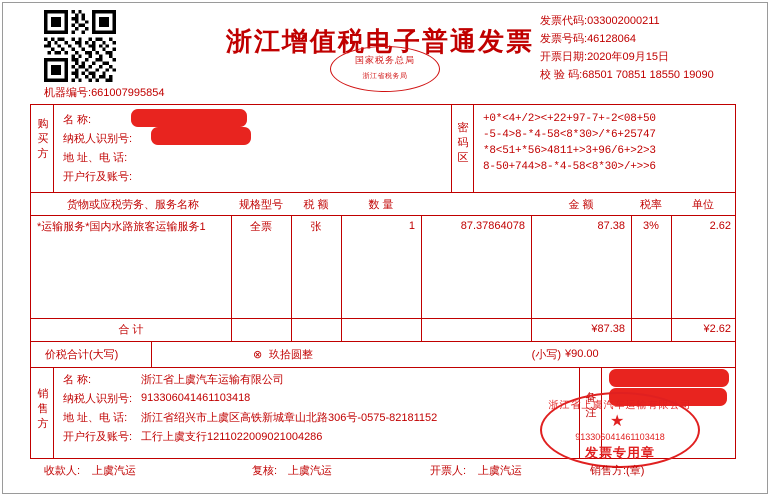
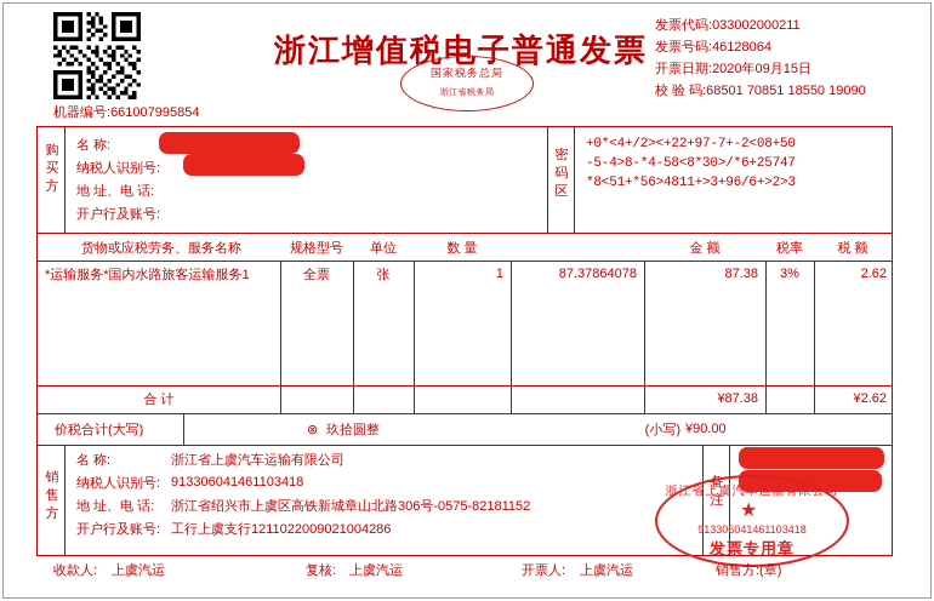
  浙江增值税电子普通发票
  国家税务总局
  发票代码:033002000211
  发票号码:46128064
  开票日期:2020年09月15日
  校 验 码:68501 70851 18550 19090
  机器编号:661007995854
  购买方
  名 称:
  纳税人识别号:
  地 址、电 话:
  开户行及账号:
  密码区
  +0*<4+/2><+22+97-7+-2<08+50
  -5-4>8-*4-58<8*30>/*6+25747
  *8<51+*56>4811+>3+96/6+>2>3
- 8-50+744>8-*4-58<8*30>/+>>6
  货物或应税劳务、服务名称
  规格型号
- 税 额
+ 单位
  数 量
  金 额
  税率
- 单位
+ 税 额
  *运输服务*国内水路旅客运输服务1
  全票
  张
  1
  87.37864078
  87.38
  3%
  2.62
  合 计
  ¥87.38
  ¥2.62
  价税合计(大写)
  ⊗
  玖拾圆整
  (小写)
  ¥90.00
  销售方
  名 称:
  浙江省上虞汽车运输有限公司
  纳税人识别号:
  913306041461103418
  地 址、电 话:
  浙江省绍兴市上虞区高铁新城章山北路306号-0575-82181152
  开户行及账号:
  工行上虞支行1211022009021004286
  备注
  浙江省上虞汽车运输有限公司
  ★
  913306041461103418
  发票专用章
  收款人:
  上虞汽运
  复核:
  上虞汽运
  开票人:
  上虞汽运
  销售方:(章)
